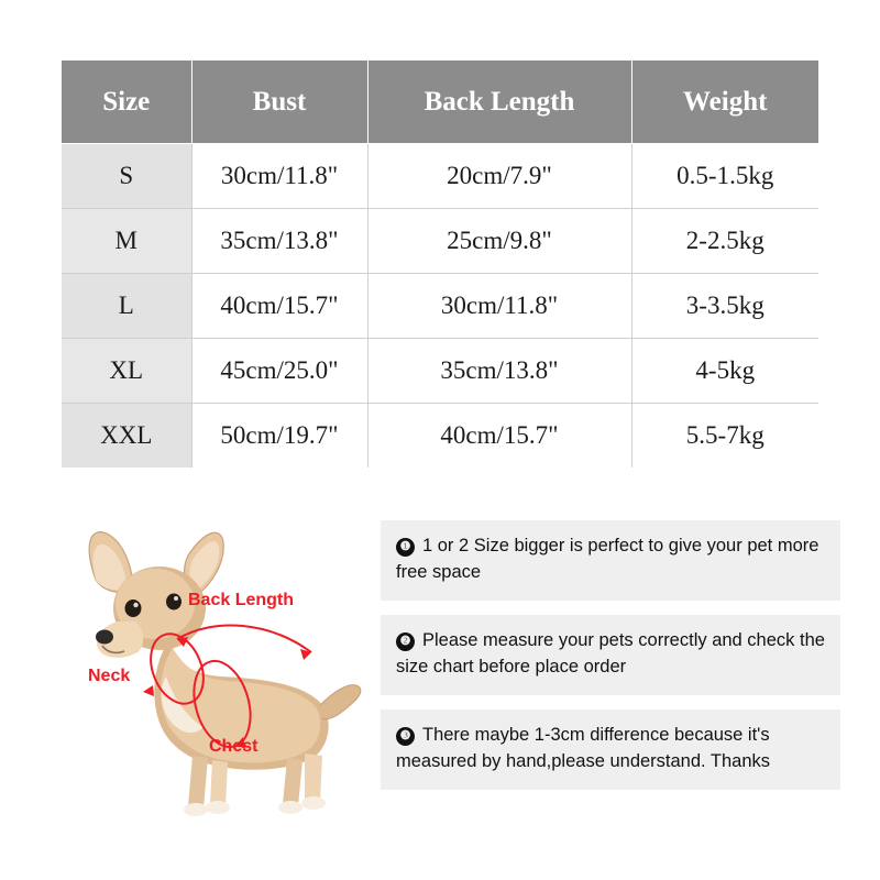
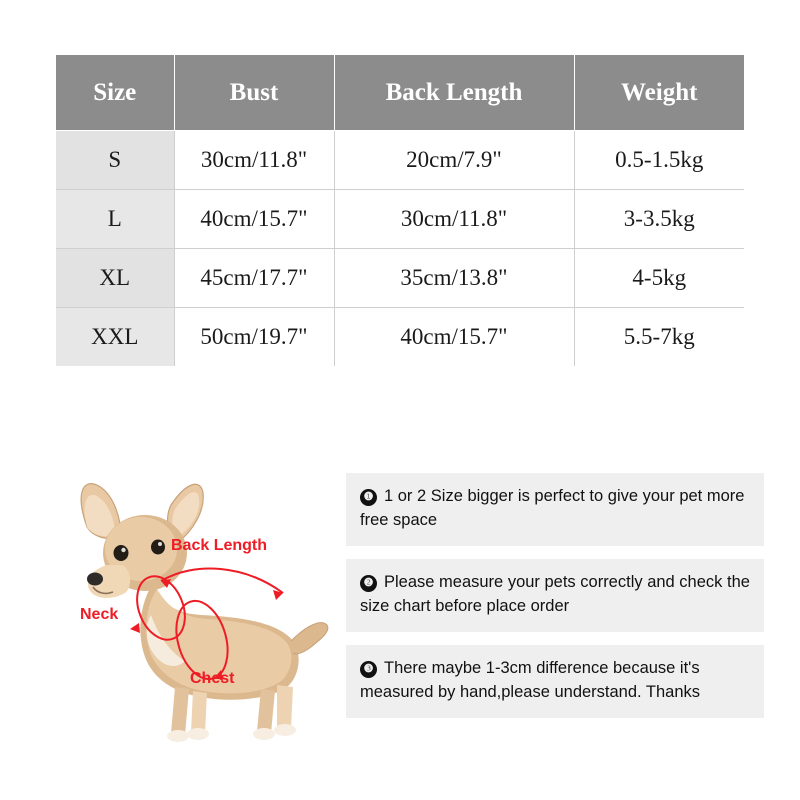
  Size	Bust	Back Length	Weight
  S	30cm/11.8"	20cm/7.9"	0.5-1.5kg
- M	35cm/13.8"	25cm/9.8"	2-2.5kg
  L	40cm/15.7"	30cm/11.8"	3-3.5kg
- XL	45cm/25.0"	35cm/13.8"	4-5kg
+ XL	45cm/17.7"	35cm/13.8"	4-5kg
  XXL	50cm/19.7"	40cm/15.7"	5.5-7kg
  Back Length
  Neck
  Chest
  ❶ 1 or 2 Size bigger is perfect to give your pet more free space
  ❷ Please measure your pets correctly and check the size chart before place order
  ❸ There maybe 1-3cm difference because it's measured by hand,please understand. Thanks
